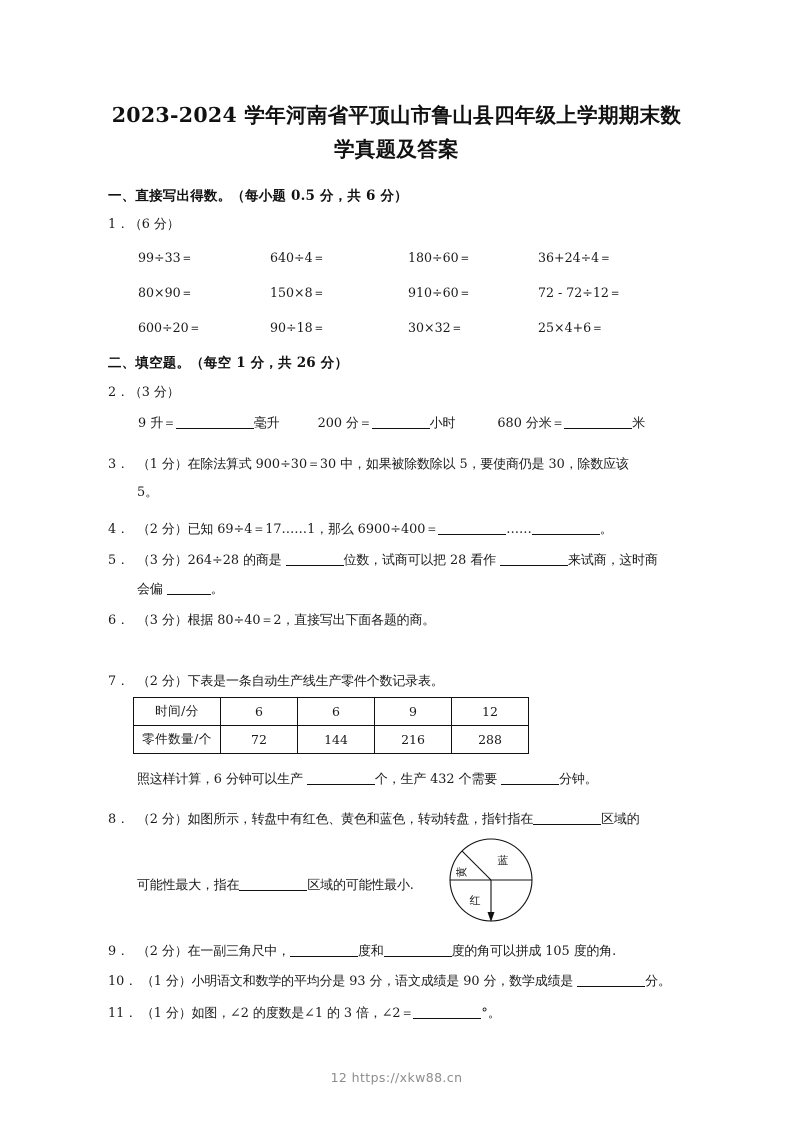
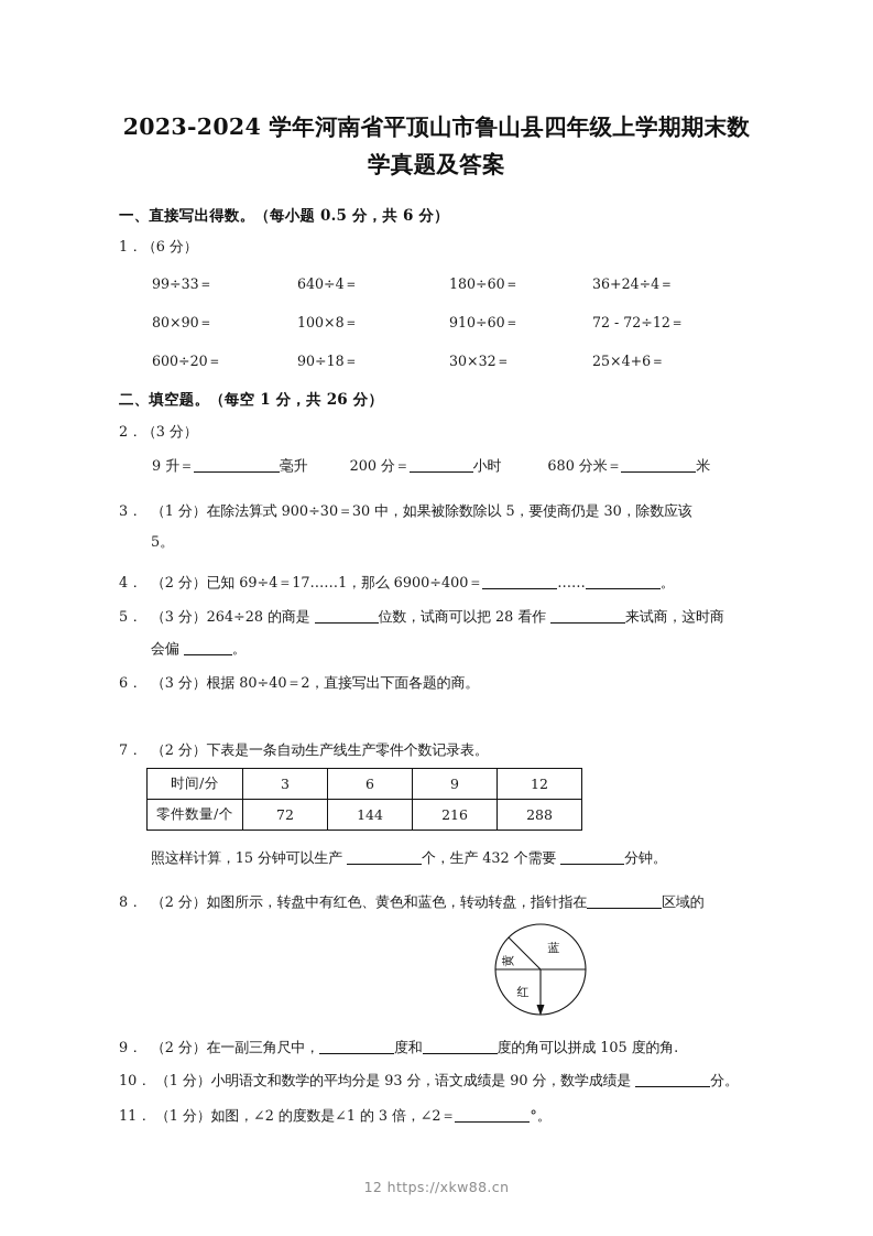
  2023-2024 学年河南省平顶山市鲁山县四年级上学期期末数学真题及答案
  一、直接写出得数。（每小题 0.5 分，共 6 分）
  1．（6 分）
  99÷33＝
  640÷4＝
  180÷60＝
  36+24÷4＝
  80×90＝
- 150×8＝
+ 100×8＝
  910÷60＝
  72 - 72÷12＝
  600÷20＝
  90÷18＝
  30×32＝
  25×4+6＝
  二、填空题。（每空 1 分，共 26 分）
  2．（3 分）
  9 升＝ 毫升 200 分＝ 小时 680 分米＝ 米
  3．
  （1 分）在除法算式 900÷30＝30 中，如果被除数除以 5，要使商仍是 30，除数应该
  5。
  4．
  （2 分）已知 69÷4＝17……1，那么 6900÷400＝ …… 。
  5．
  （3 分）264÷28 的商是 位数，试商可以把 28 看作 来试商，这时商
  会偏 。
  6．
  （3 分）根据 80÷40＝2，直接写出下面各题的商。
  7．
  （2 分）下表是一条自动生产线生产零件个数记录表。
- 时间/分	6	6	9	12
+ 时间/分	3	6	9	12
  零件数量/个	72	144	216	288
- 照这样计算，6 分钟可以生产 个，生产 432 个需要 分钟。
+ 照这样计算，15 分钟可以生产 个，生产 432 个需要 分钟。
  8．
  （2 分）如图所示，转盘中有红色、黄色和蓝色，转动转盘，指针指在 区域的
- 可能性最大，指在 区域的可能性最小.
  蓝
  红
  9．
  （2 分）在一副三角尺中， 度和 度的角可以拼成 105 度的角.
  10．
  （1 分）小明语文和数学的平均分是 93 分，语文成绩是 90 分，数学成绩是 分。
  11．
  （1 分）如图，∠2 的度数是∠1 的 3 倍，∠2＝ °。
  12 https://xkw88.cn
